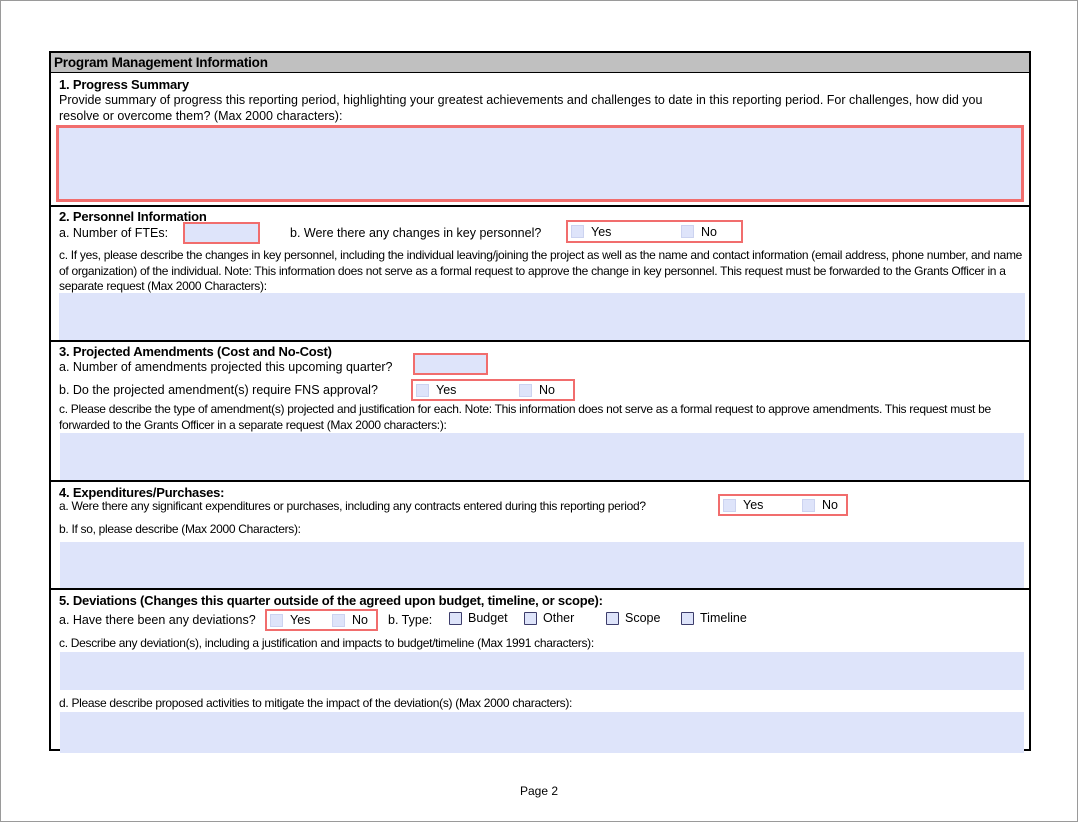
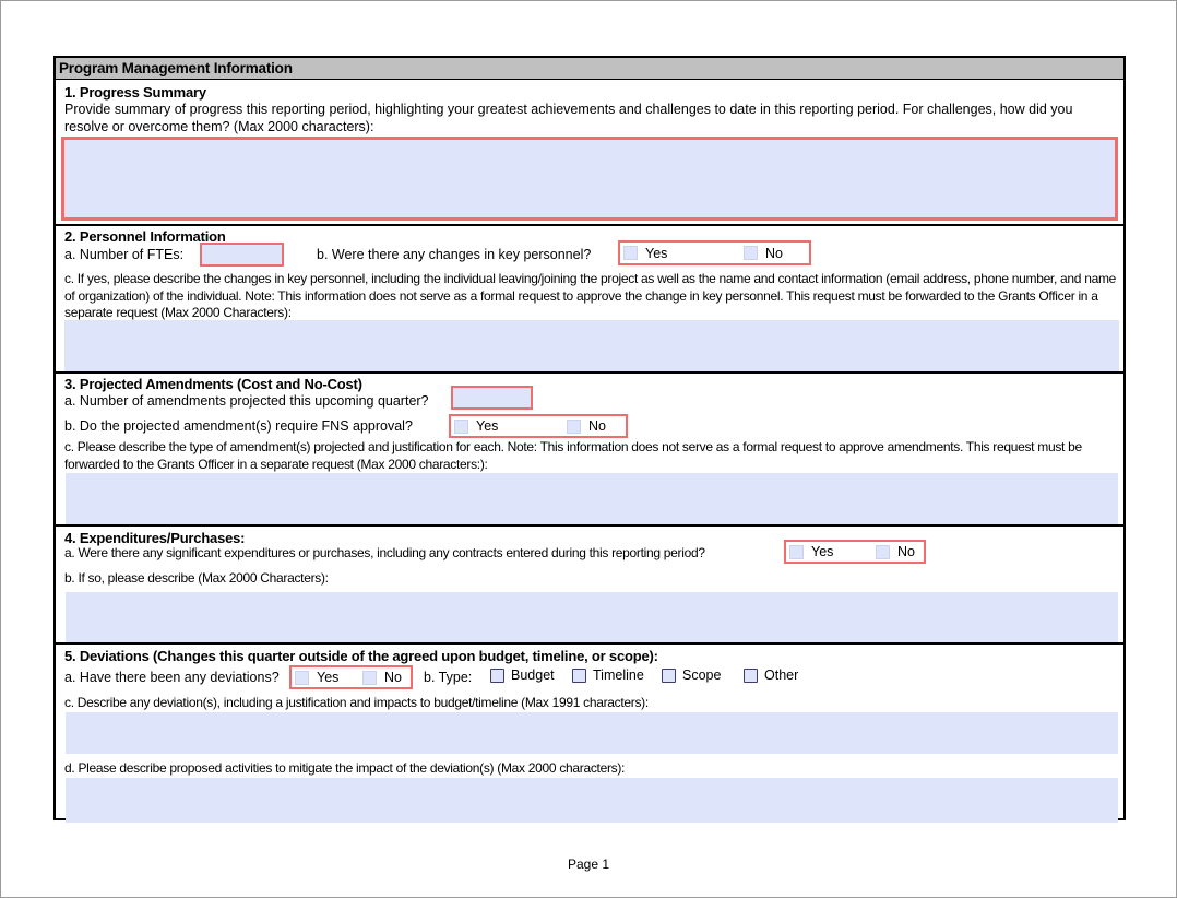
  Program Management Information
  1. Progress Summary
  Provide summary of progress this reporting period, highlighting your greatest achievements and challenges to date in this reporting period. For challenges, how did you resolve or overcome them? (Max 2000 characters):
  2. Personnel Information
  a. Number of FTEs:
  b. Were there any changes in key personnel?
  Yes
  No
  c. If yes, please describe the changes in key personnel, including the individual leaving/joining the project as well as the name and contact information (email address, phone number, and name of organization) of the individual. Note: This information does not serve as a formal request to approve the change in key personnel. This request must be forwarded to the Grants Officer in a separate request (Max 2000 Characters):
  3. Projected Amendments (Cost and No-Cost)
  a. Number of amendments projected this upcoming quarter?
  b. Do the projected amendment(s) require FNS approval?
  Yes
  No
  c. Please describe the type of amendment(s) projected and justification for each. Note: This information does not serve as a formal request to approve amendments. This request must be forwarded to the Grants Officer in a separate request (Max 2000 characters:):
  4. Expenditures/Purchases:
  a. Were there any significant expenditures or purchases, including any contracts entered during this reporting period?
  Yes
  No
  b. If so, please describe (Max 2000 Characters):
  5. Deviations (Changes this quarter outside of the agreed upon budget, timeline, or scope):
  a. Have there been any deviations?
  Yes
  No
  b. Type:
  Budget
- Other
+ Timeline
  Scope
- Timeline
+ Other
  c. Describe any deviation(s), including a justification and impacts to budget/timeline (Max 1991 characters):
  d. Please describe proposed activities to mitigate the impact of the deviation(s) (Max 2000 characters):
- Page 2
+ Page 1
